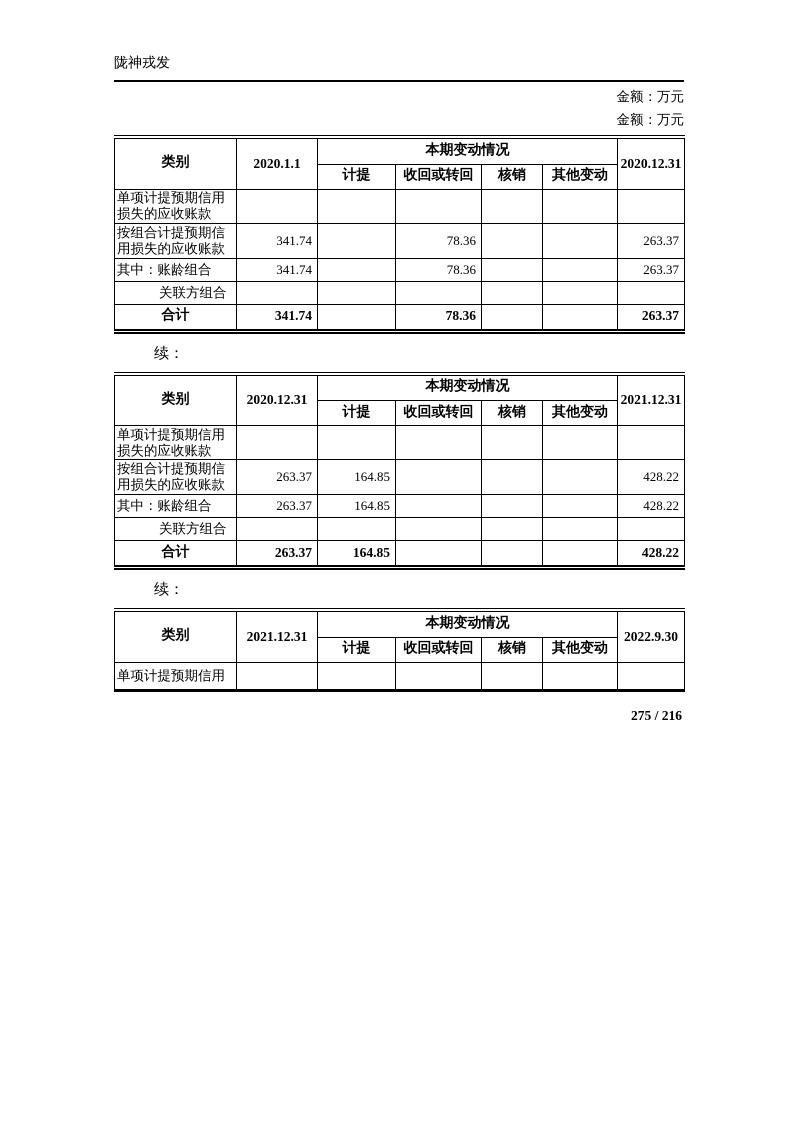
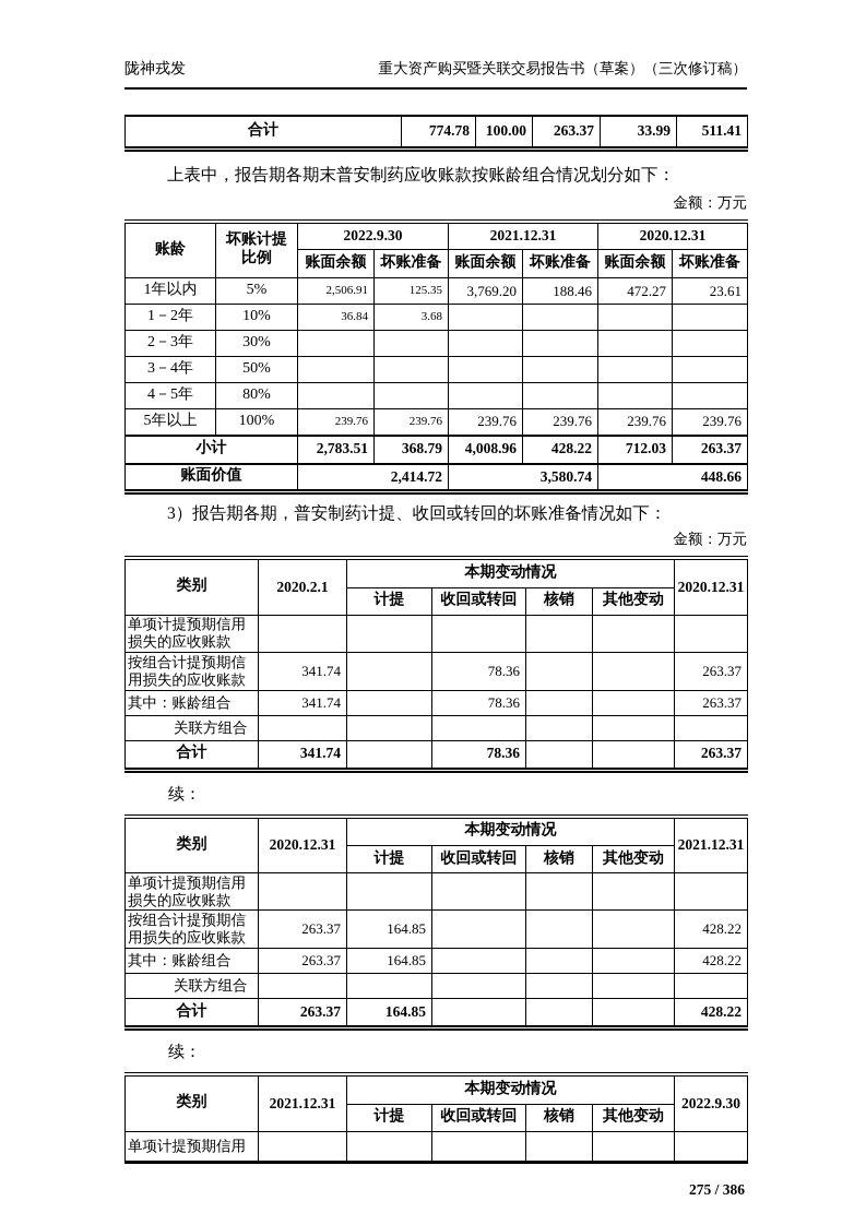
  陇神戎发
+ 重大资产购买暨关联交易报告书（草案）（三次修订稿）
+ 合计	774.78	100.00	263.37	33.99	511.41
+ 上表中，报告期各期末普安制药应收账款按账龄组合情况划分如下：
  金额：万元
+ 账龄	坏账计提比例	2022.9.30	2021.12.31	2020.12.31
+ 账面余额	坏账准备	账面余额	坏账准备	账面余额	坏账准备
+ 1年以内	5%	2,506.91	125.35	3,769.20	188.46	472.27	23.61
+ 1－2年	10%	36.84	3.68
+ 2－3年	30%
+ 3－4年	50%
+ 4－5年	80%
+ 5年以上	100%	239.76	239.76	239.76	239.76	239.76	239.76
+ 小计	2,783.51	368.79	4,008.96	428.22	712.03	263.37
+ 账面价值	2,414.72	3,580.74	448.66
+ 3）报告期各期，普安制药计提、收回或转回的坏账准备情况如下：
  金额：万元
- 类别	2020.1.1	本期变动情况	2020.12.31
+ 类别	2020.2.1	本期变动情况	2020.12.31
  计提	收回或转回	核销	其他变动
  单项计提预期信用损失的应收账款
  按组合计提预期信用损失的应收账款	341.74		78.36			263.37
  其中：账龄组合	341.74		78.36			263.37
  关联方组合
  合计	341.74		78.36			263.37
  续：
  类别	2020.12.31	本期变动情况	2021.12.31
  计提	收回或转回	核销	其他变动
  单项计提预期信用损失的应收账款
  按组合计提预期信用损失的应收账款	263.37	164.85				428.22
  其中：账龄组合	263.37	164.85				428.22
  关联方组合
  合计	263.37	164.85				428.22
  续：
  类别	2021.12.31	本期变动情况	2022.9.30
  计提	收回或转回	核销	其他变动
  单项计提预期信用
- 275 / 216
+ 275 / 386
